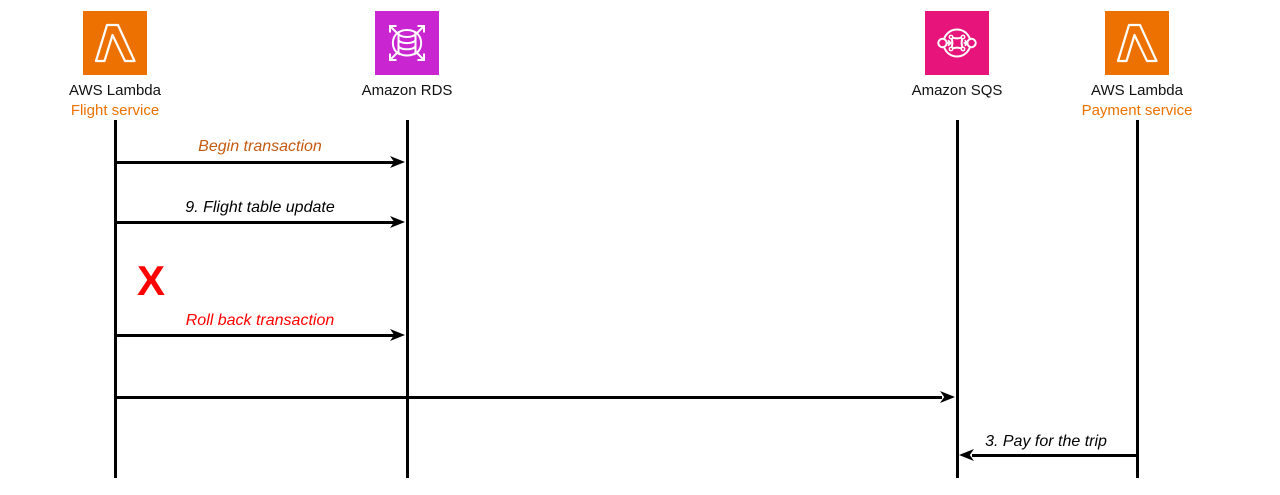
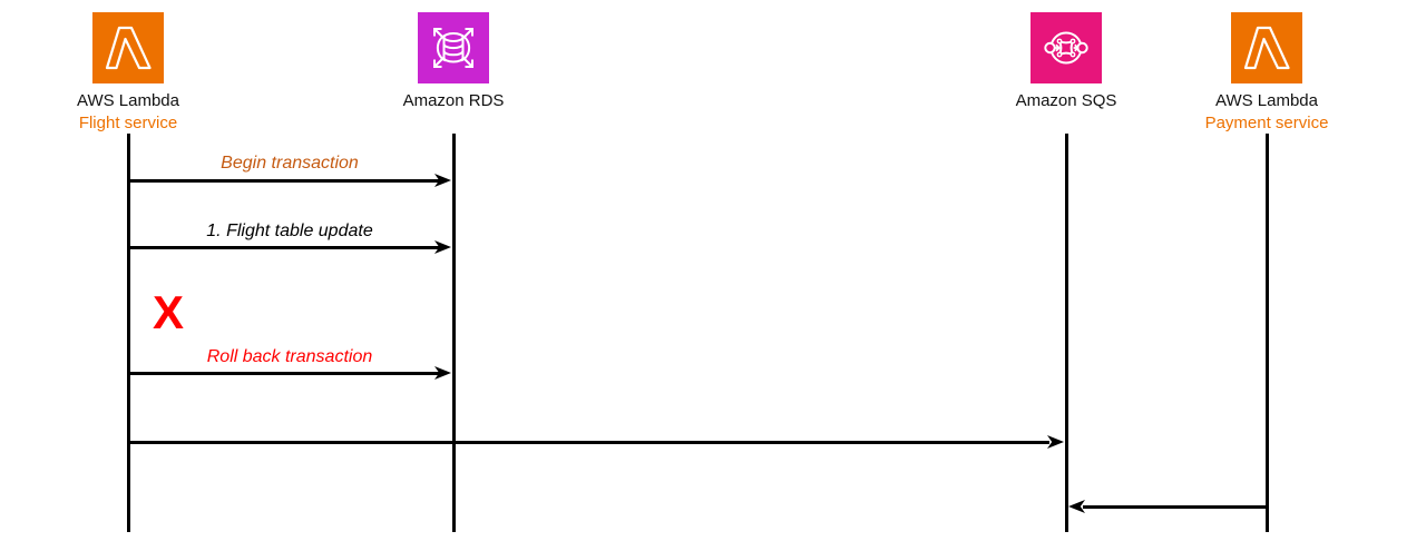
  AWS Lambda
  Flight service
  Amazon RDS
  Amazon SQS
  AWS Lambda
  Payment service
  Begin transaction
- 9. Flight table update
+ 1. Flight table update
  X
  Roll back transaction
- 3. Pay for the trip
